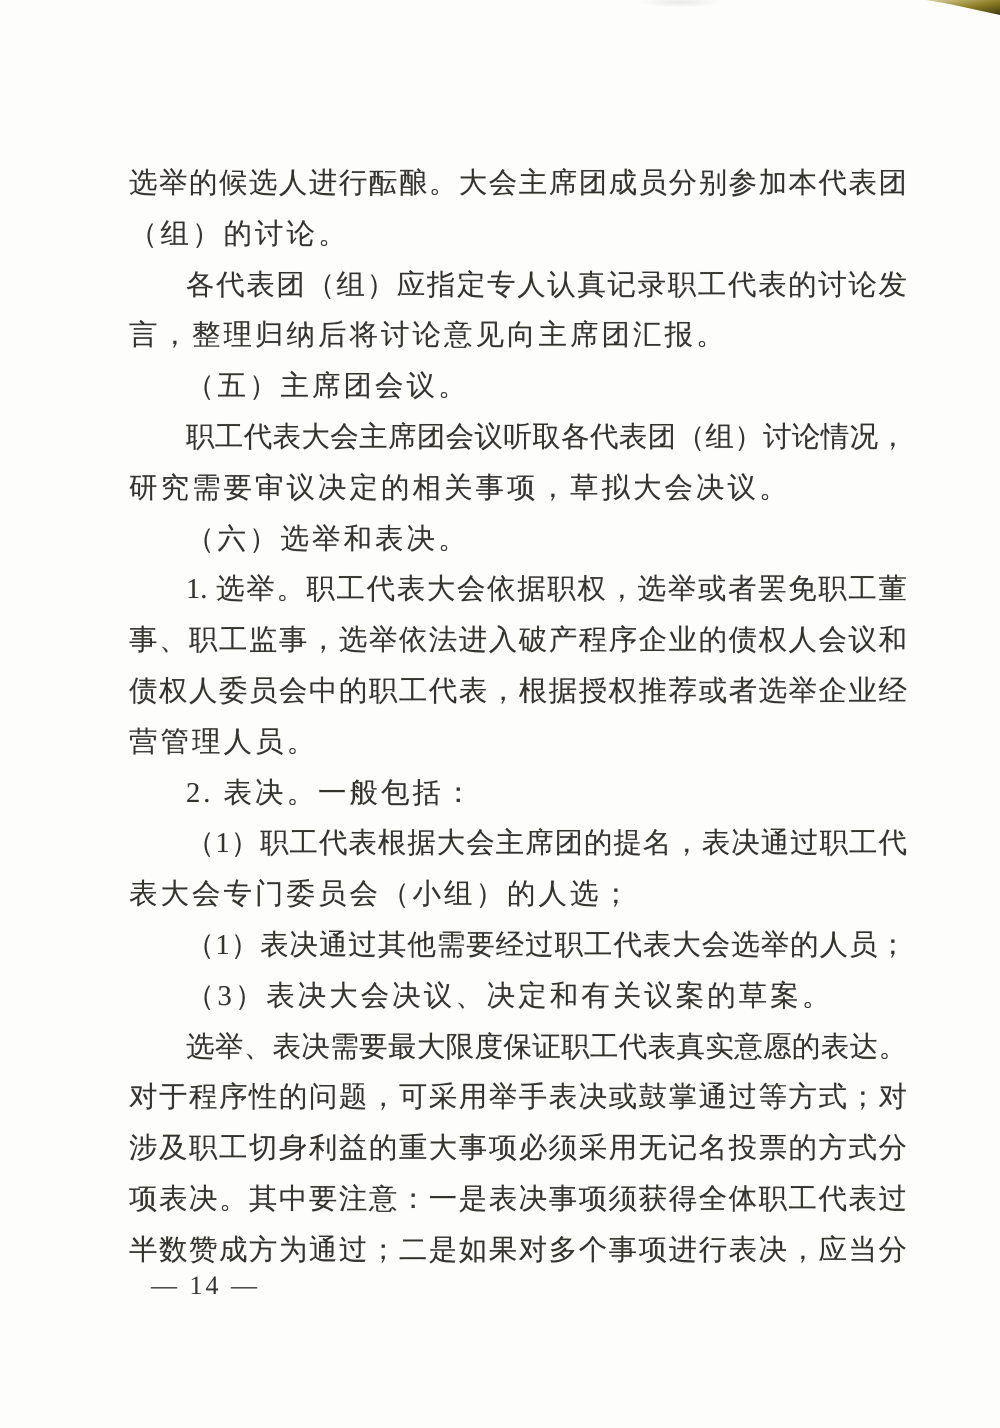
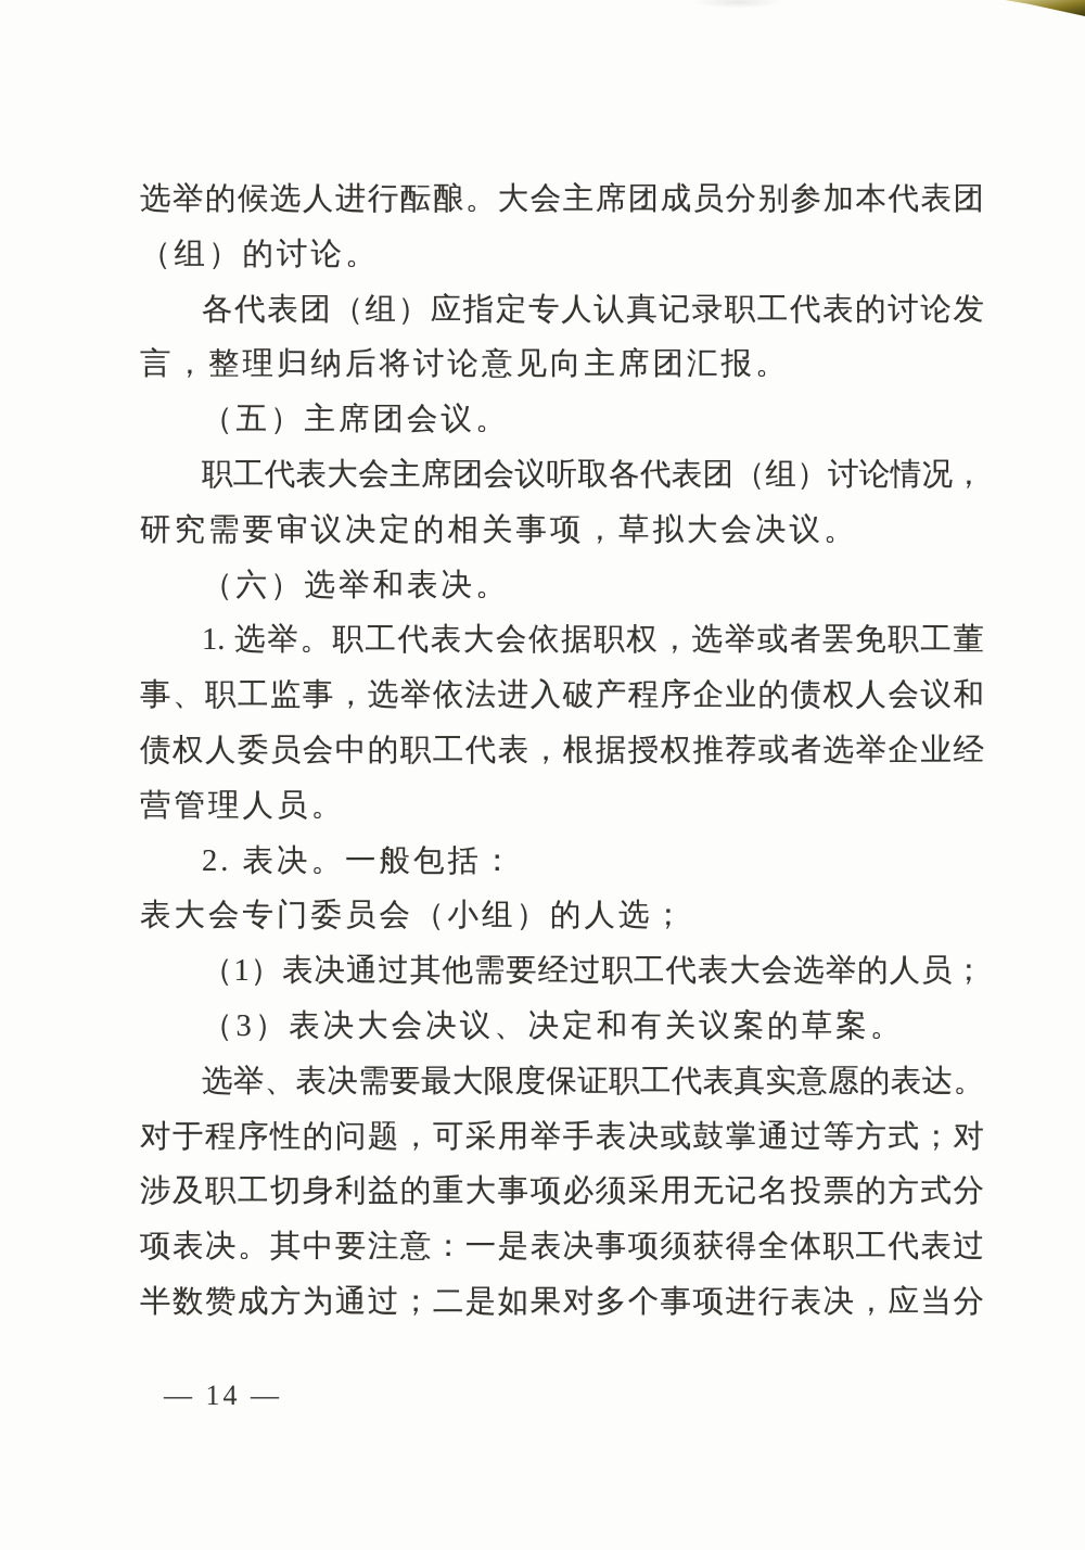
  选举的候选人进行酝酿。大会主席团成员分别参加本代表团
  （组）的讨论。
  各代表团（组）应指定专人认真记录职工代表的讨论发
  言，整理归纳后将讨论意见向主席团汇报。
  （五）主席团会议。
  职工代表大会主席团会议听取各代表团（组）讨论情况，
  研究需要审议决定的相关事项，草拟大会决议。
  （六）选举和表决。
  1. 选举。职工代表大会依据职权，选举或者罢免职工董
  事、职工监事，选举依法进入破产程序企业的债权人会议和
  债权人委员会中的职工代表，根据授权推荐或者选举企业经
  营管理人员。
  2. 表决。一般包括：
- （1）职工代表根据大会主席团的提名，表决通过职工代
  表大会专门委员会（小组）的人选；
  （1）表决通过其他需要经过职工代表大会选举的人员；
  （3）表决大会决议、决定和有关议案的草案。
  选举、表决需要最大限度保证职工代表真实意愿的表达。
  对于程序性的问题，可采用举手表决或鼓掌通过等方式；对
  涉及职工切身利益的重大事项必须采用无记名投票的方式分
  项表决。其中要注意：一是表决事项须获得全体职工代表过
  半数赞成方为通过；二是如果对多个事项进行表决，应当分
  — 14 —
